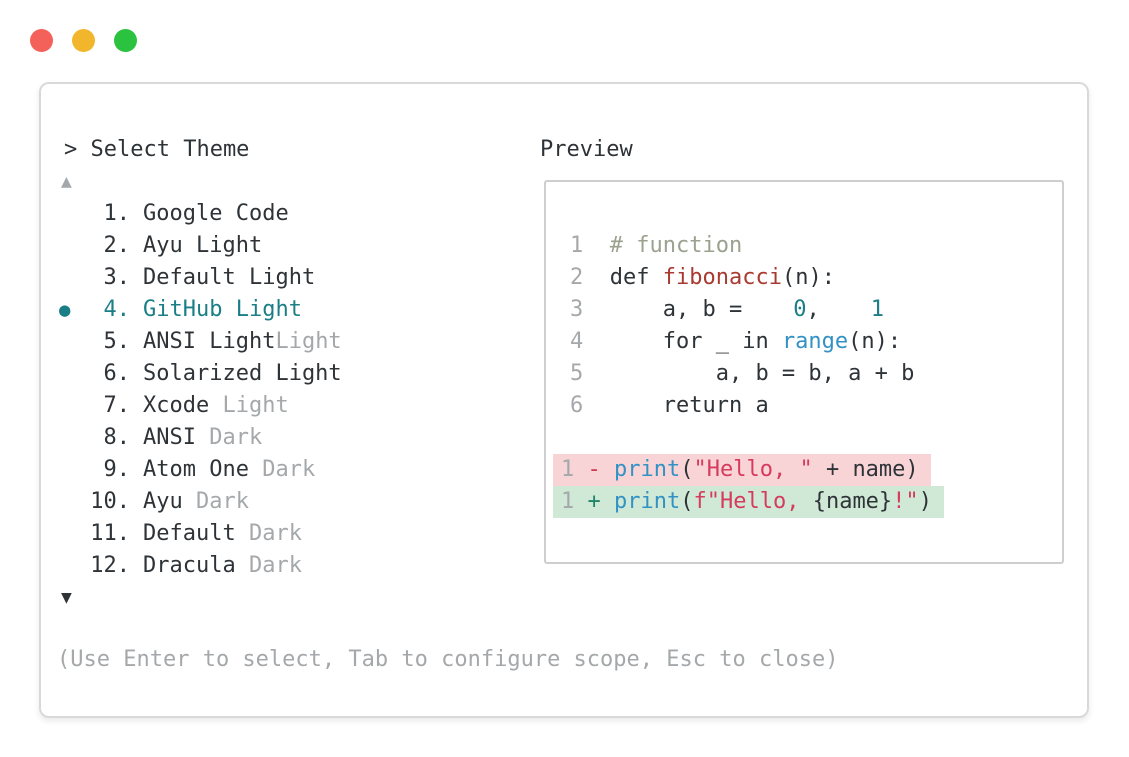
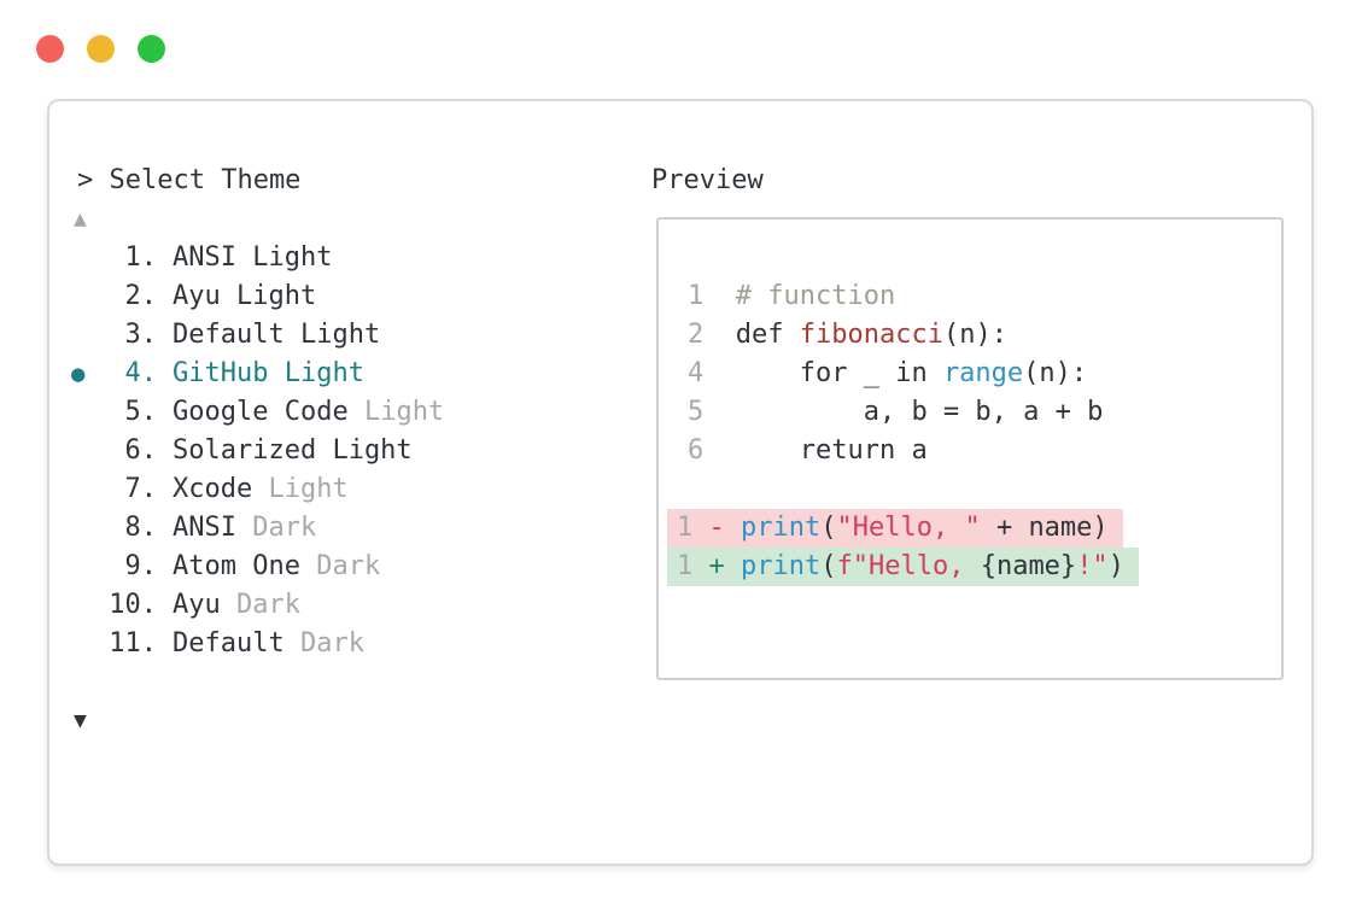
  > Select Theme
  ▲
- 1. Google Code
+ 1. ANSI Light
  2. Ayu Light
  3. Default Light
  ● 4. GitHub Light
- 5. ANSI LightLight
+ 5. Google Code Light
  6. Solarized Light
  7. Xcode Light
  8. ANSI Dark
  9. Atom One Dark
  10. Ayu Dark
  11. Default Dark
- 12. Dracula Dark
  ▼
- (Use Enter to select, Tab to configure scope, Esc to close)
  Preview
  1 # function
  2 def fibonacci(n):
- 3 a, b = 0, 1
  4 for _ in range(n):
  5 a, b = b, a + b
  6 return a
  1 - print("Hello, " + name)
  1 + print(f"Hello, {name}!")
